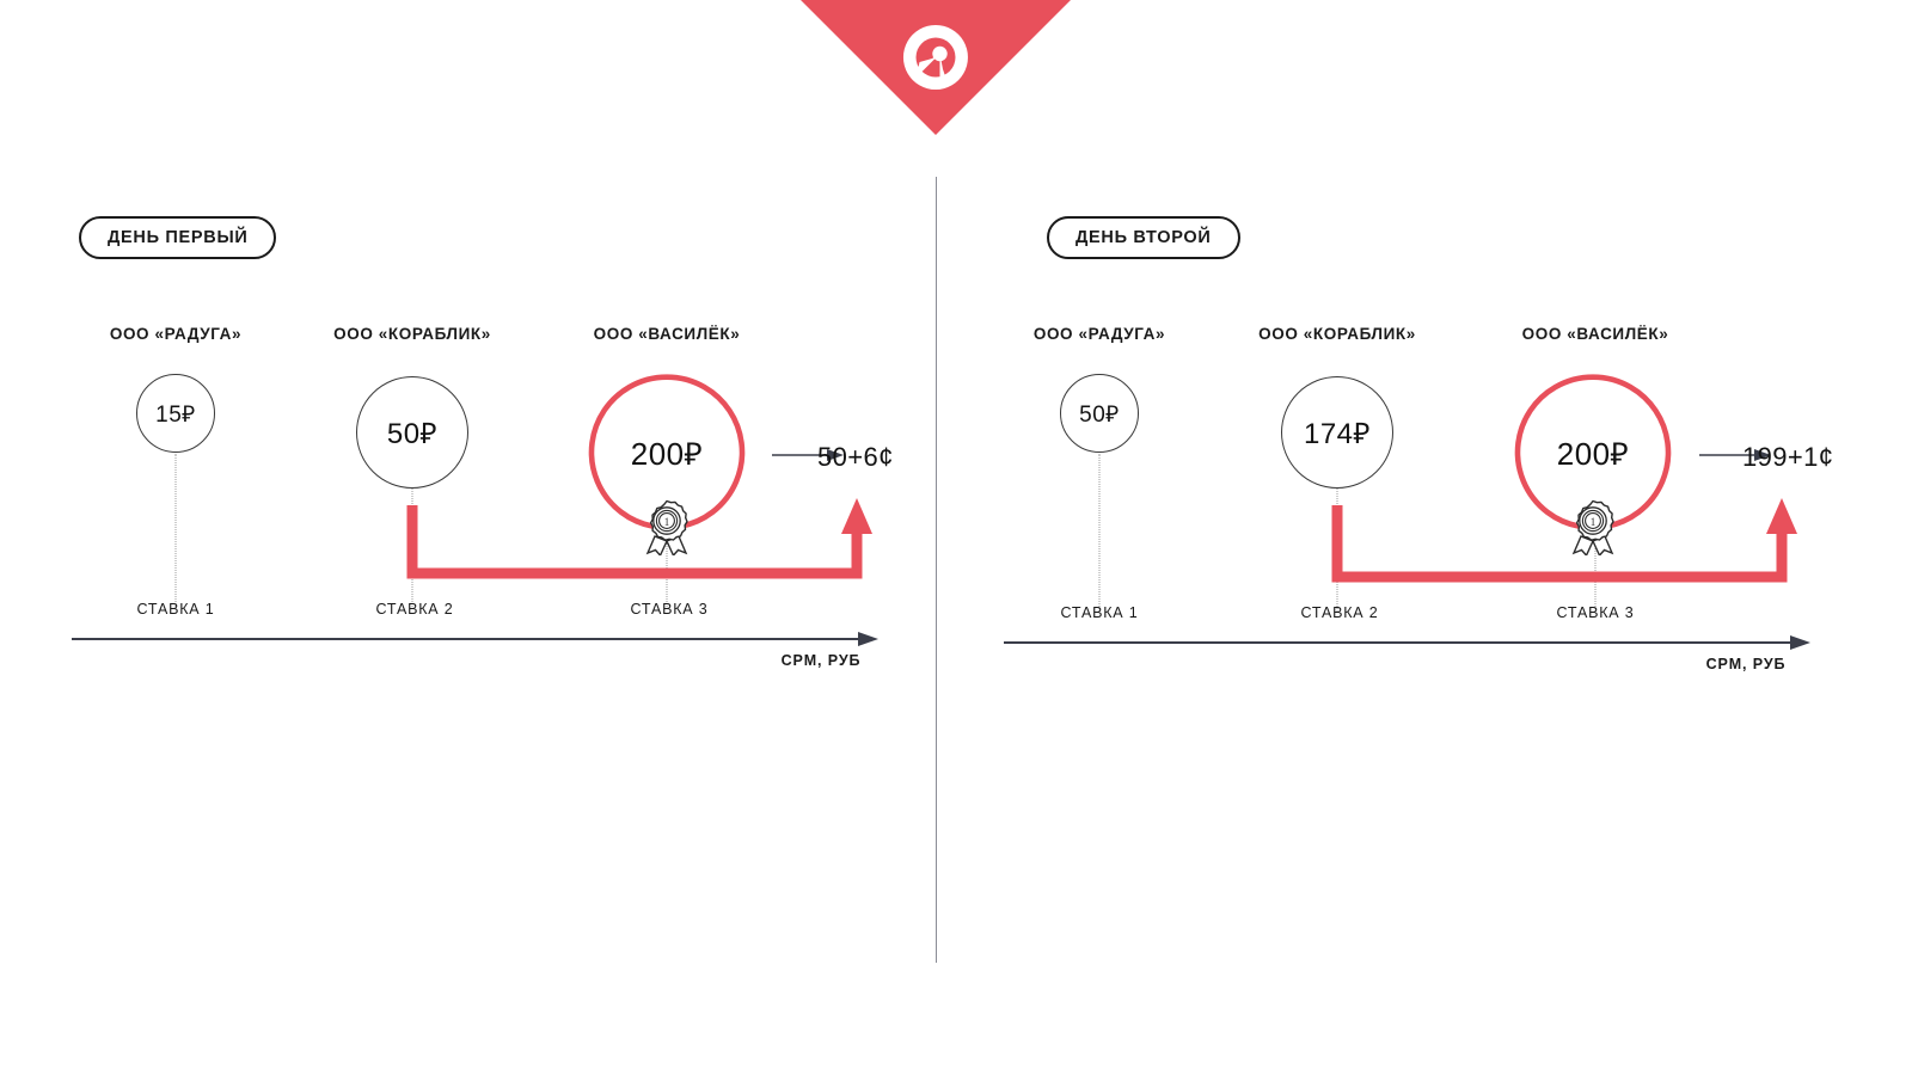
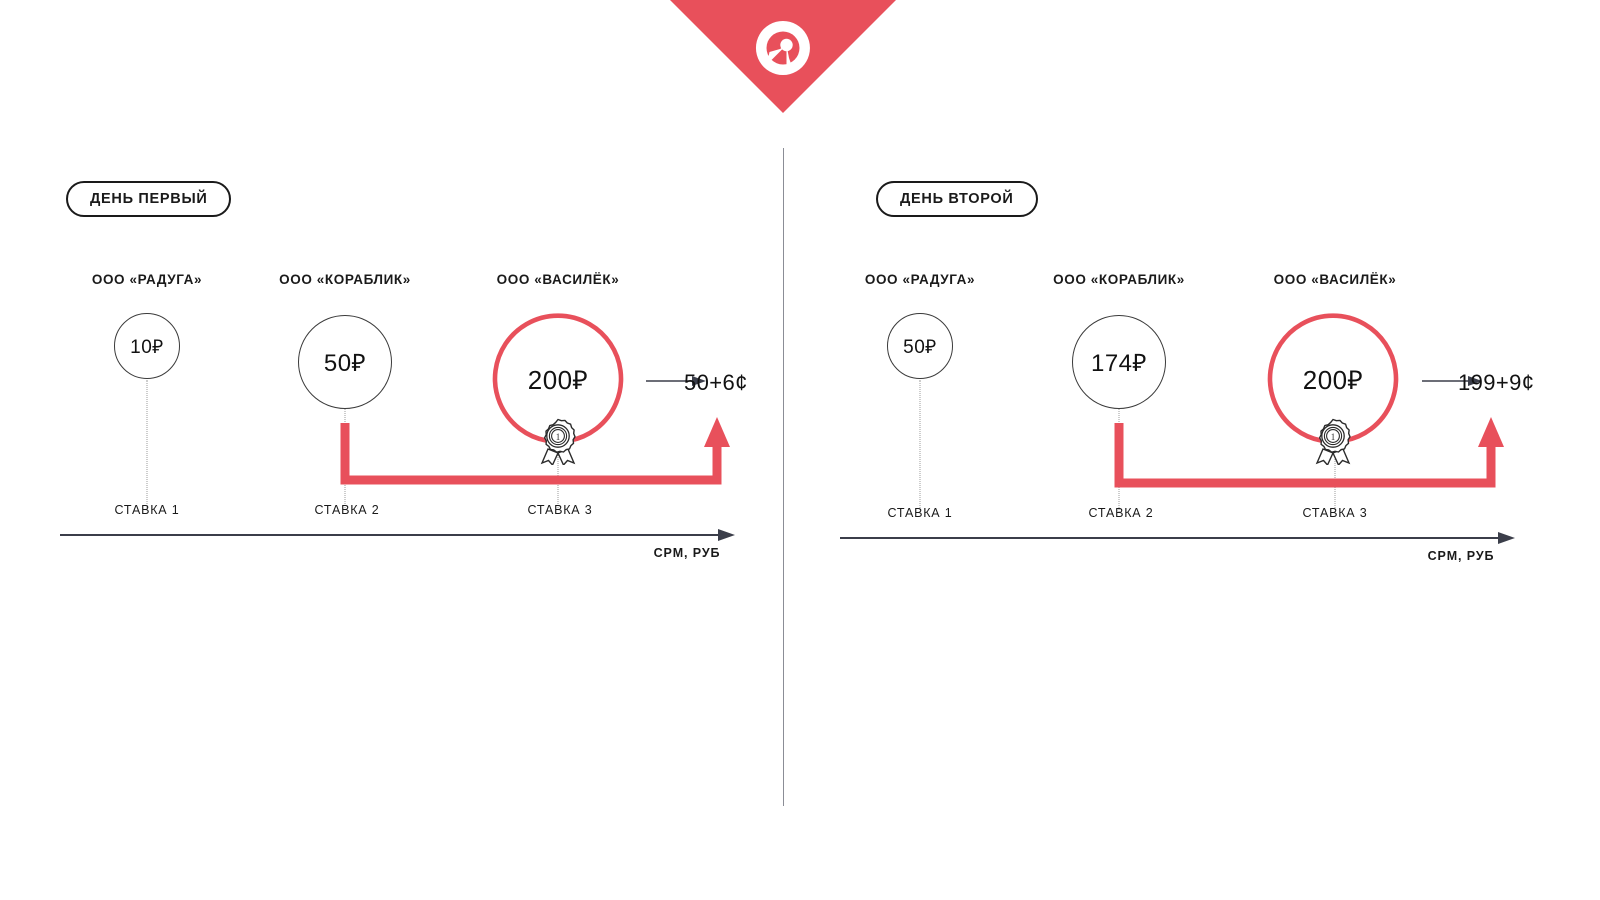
  ДЕНЬ ПЕРВЫЙ
  ООО «РАДУГА»
  ООО «КОРАБЛИК»
  ООО «ВАСИЛЁК»
- 15₽
+ 10₽
  50₽
  200₽
  1
  50+6¢
  СТАВКА 1
  СТАВКА 2
  СТАВКА 3
  CPM, РУБ
  ДЕНЬ ВТОРОЙ
  ООО «РАДУГА»
  ООО «КОРАБЛИК»
  ООО «ВАСИЛЁК»
  50₽
  174₽
  200₽
  1
- 199+1¢
+ 199+9¢
  СТАВКА 1
  СТАВКА 2
  СТАВКА 3
  CPM, РУБ
